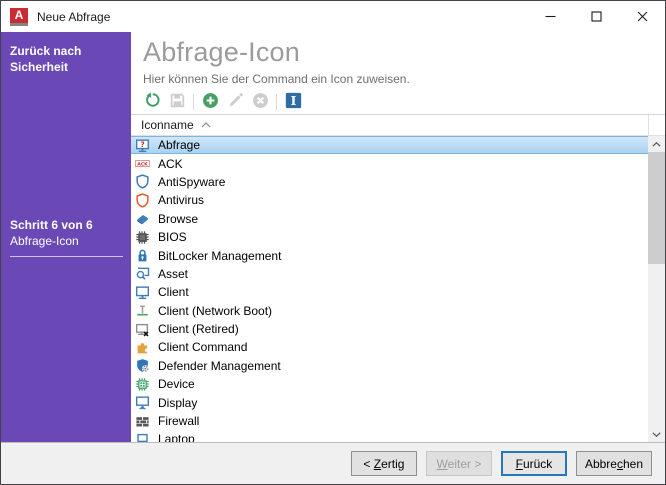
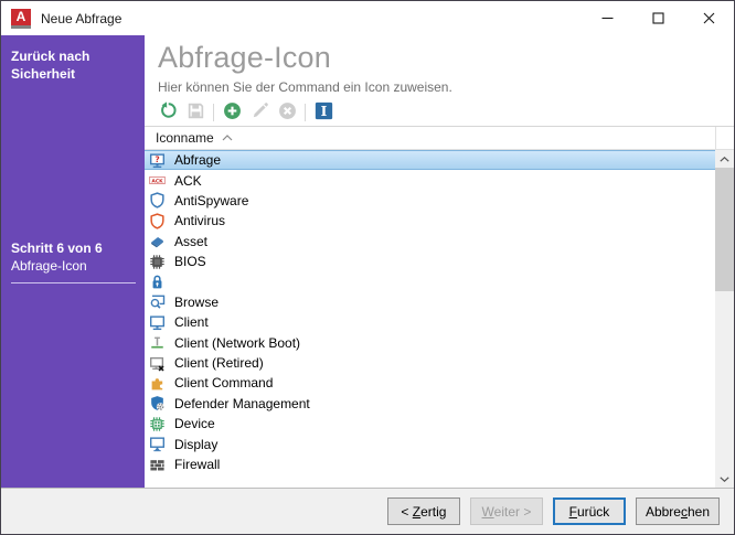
  A
  Neue Abfrage
  Zurück nach Sicherheit
  Schritt 6 von 6
  Abfrage-Icon
  Abfrage-Icon
  Hier können Sie der Command ein Icon zuweisen.
  I
  Iconname
  ?
  Abfrage
  ACK
  AntiSpyware
  Antivirus
- Browse
+ Asset
  BIOS
- BitLocker Management
- Asset
+ Browse
  Client
  Client (Network Boot)
  Client (Retired)
  Client Command
  Defender Management
  Device
  Display
  Firewall
- Laptop
  < Zertig
  Weiter >
  Furück
  Abbrechen
